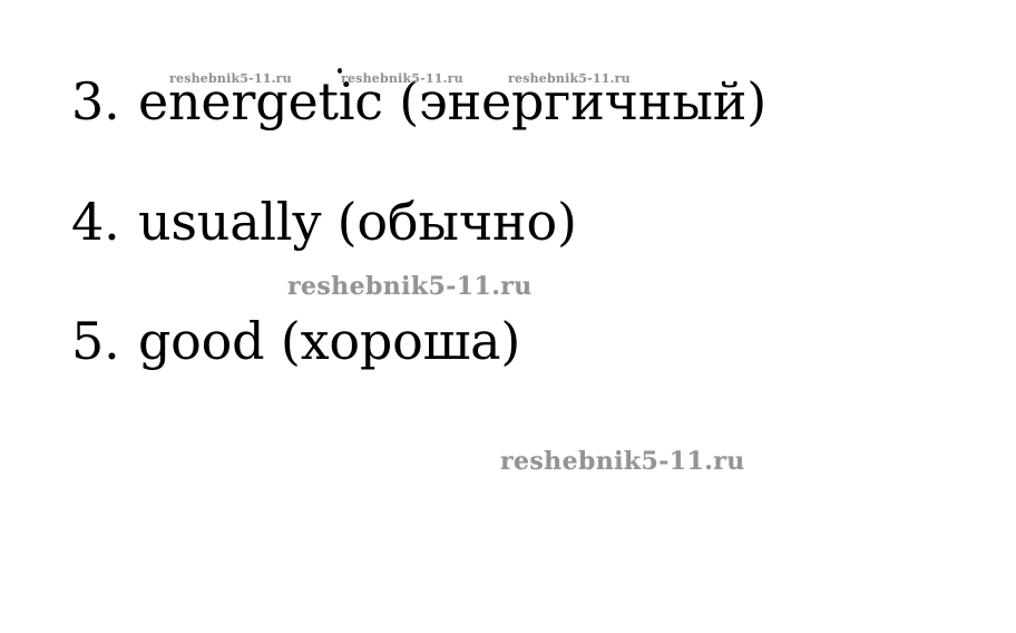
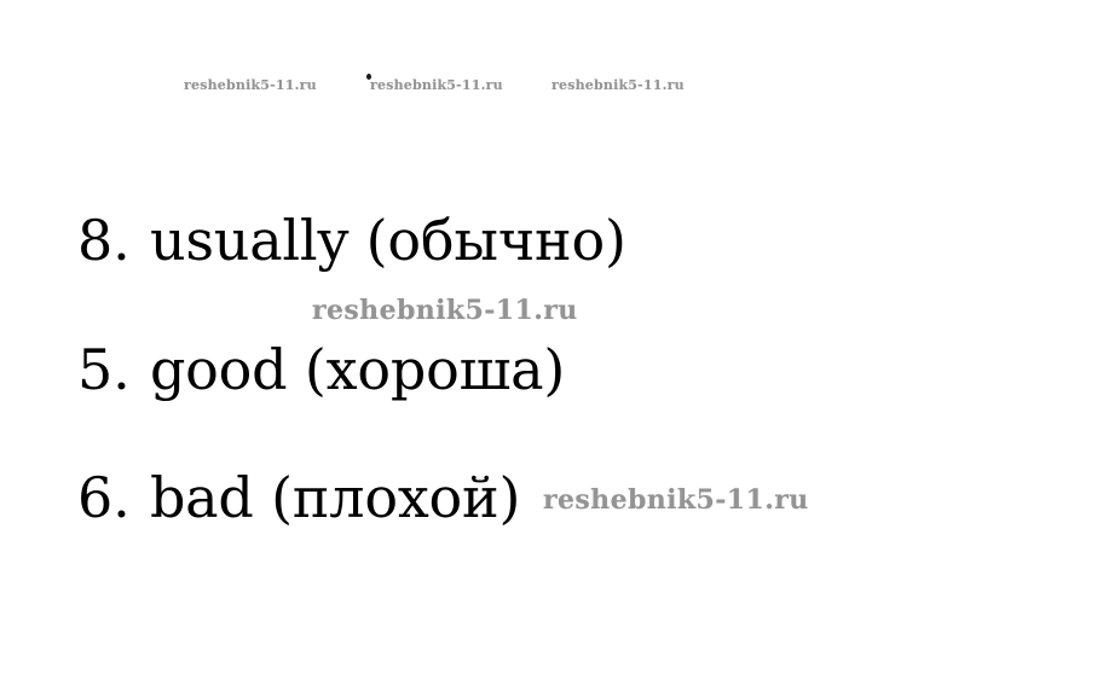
- 3. energetic (энергичный)
- 4. usually (обычно)
+ 8. usually (обычно)
  5. good (хороша)
+ 6. bad (плохой)
  reshebnik5-11.ru
  reshebnik5-11.ru
  reshebnik5-11.ru
  reshebnik5-11.ru
  reshebnik5-11.ru
